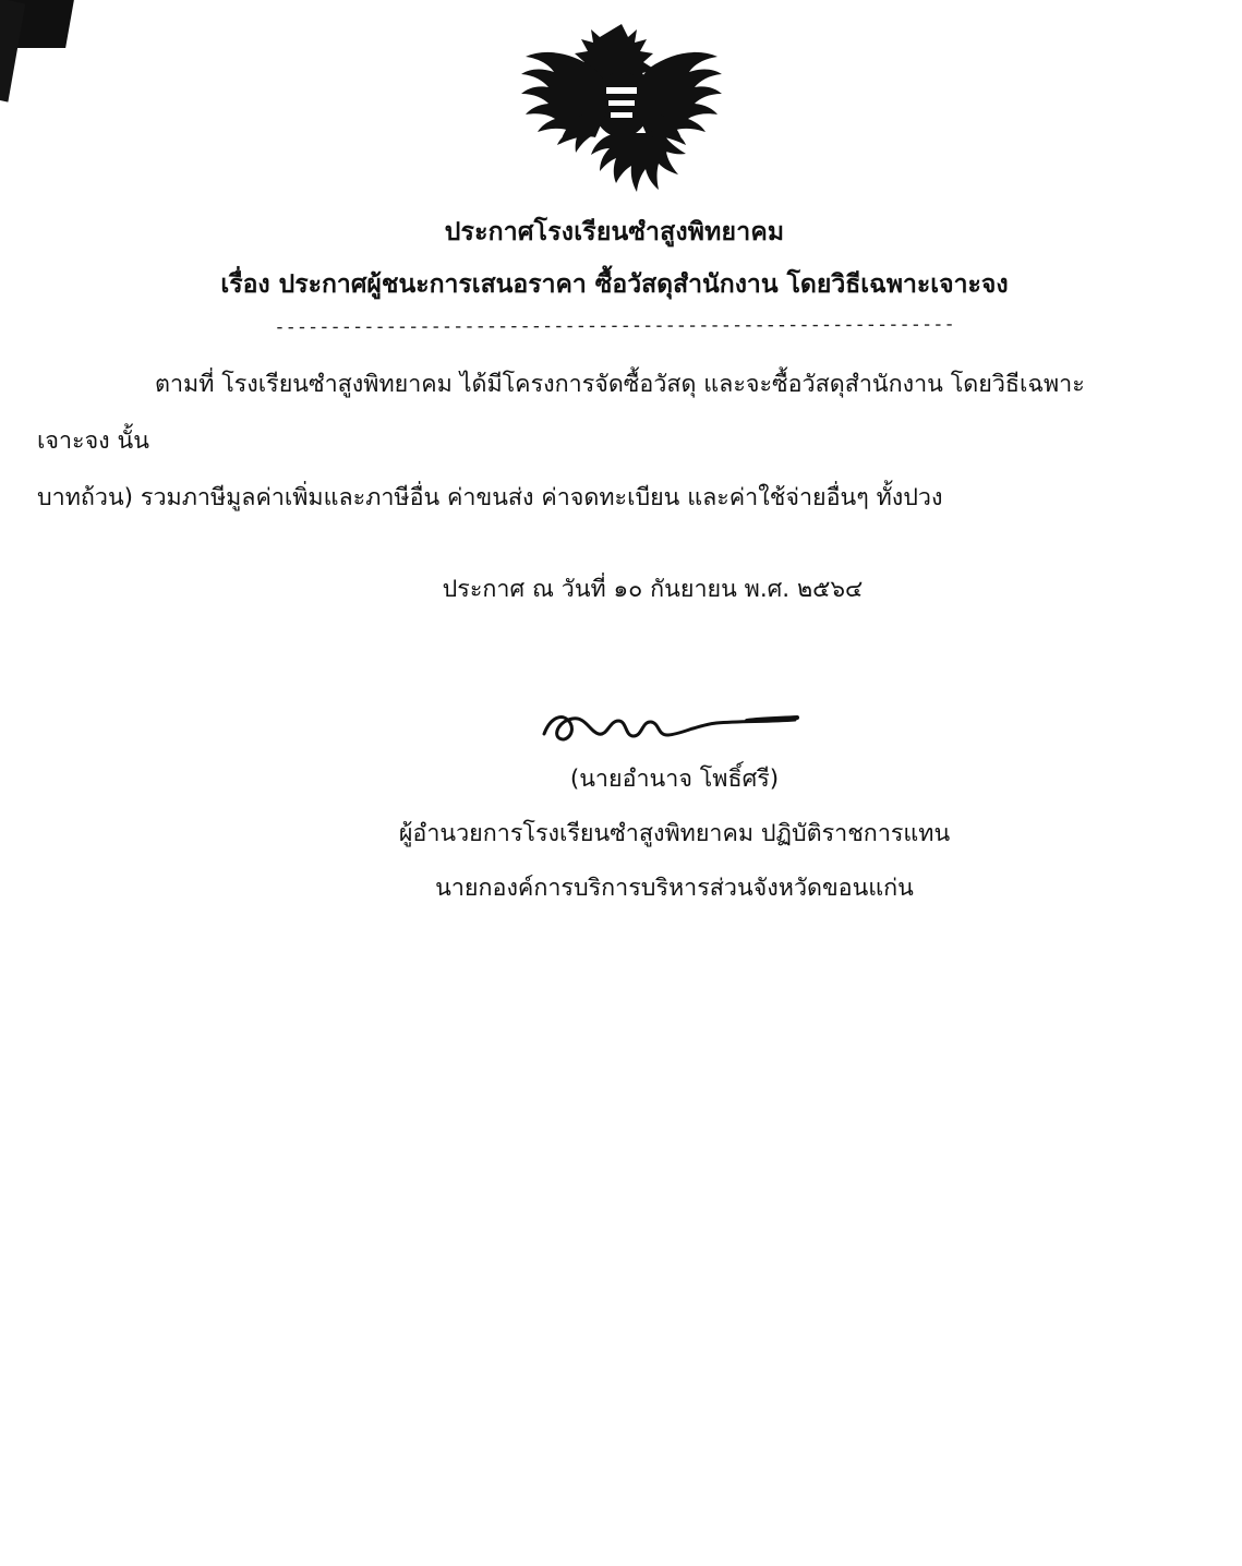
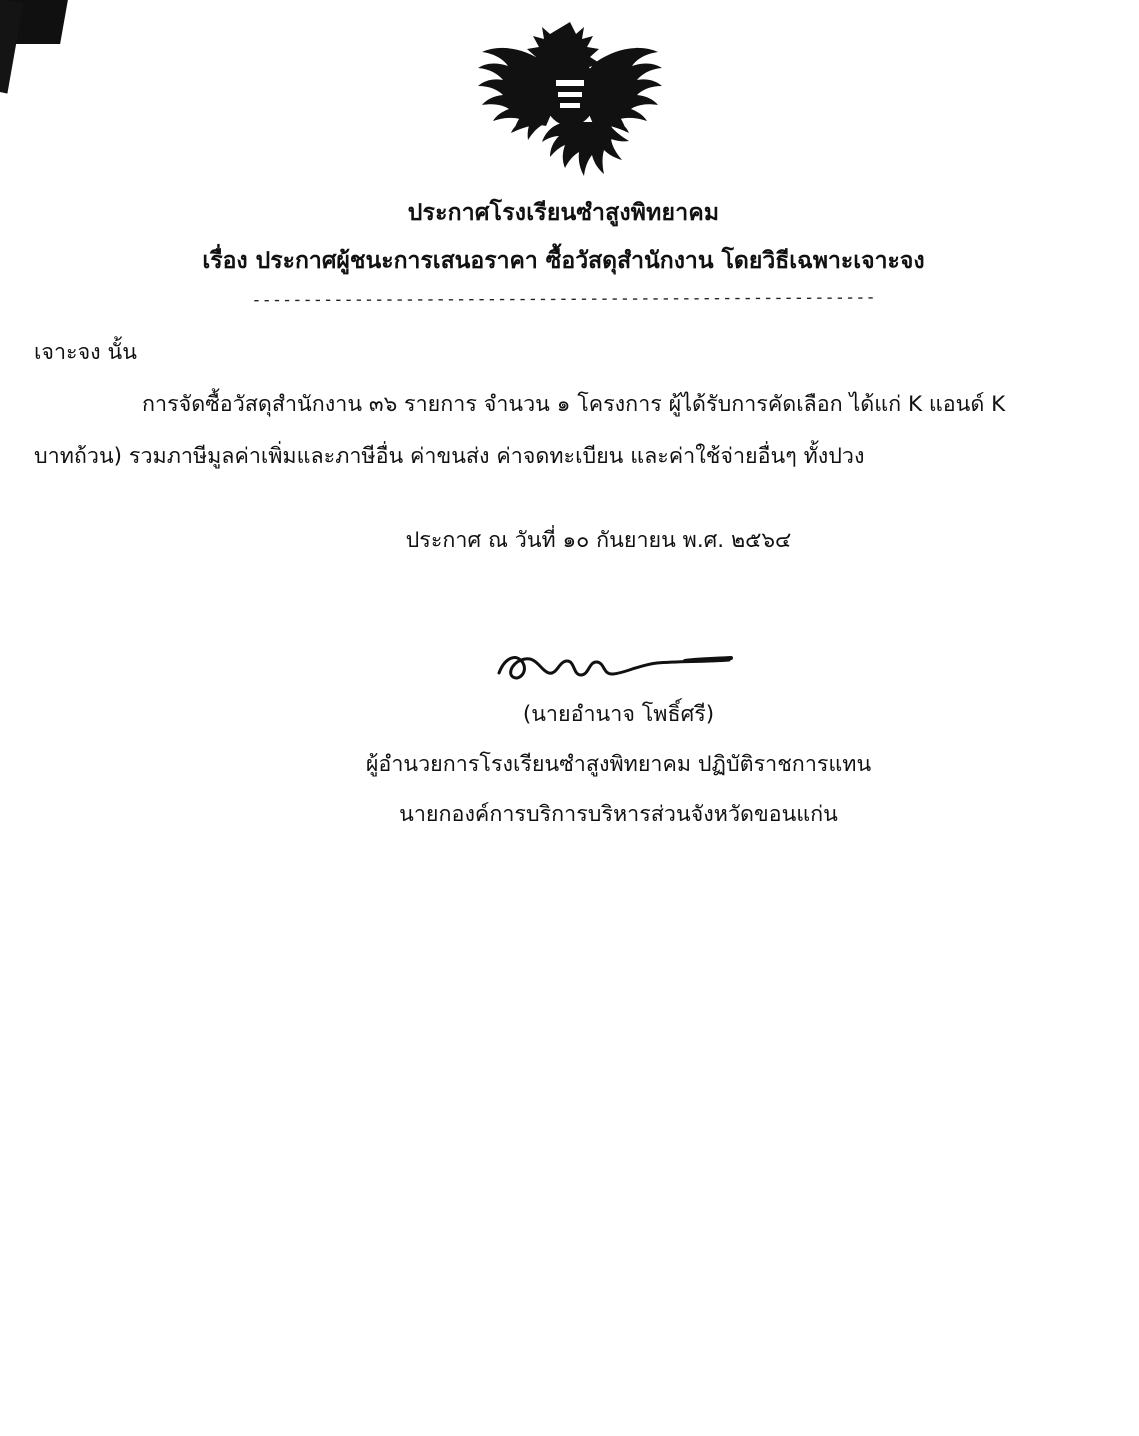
  ประกาศโรงเรียนซำสูงพิทยาคม
  เรื่อง ประกาศผู้ชนะการเสนอราคา ซื้อวัสดุสำนักงาน โดยวิธีเฉพาะเจาะจง
  -------------------------------------------------------------
- ตามที่ โรงเรียนซำสูงพิทยาคม ได้มีโครงการจัดซื้อวัสดุ และจะซื้อวัสดุสำนักงาน โดยวิธีเฉพาะ
  เจาะจง นั้น
+ การจัดซื้อวัสดุสำนักงาน ๓๖ รายการ จำนวน ๑ โครงการ ผู้ได้รับการคัดเลือก ได้แก่ K แอนด์ K
  บาทถ้วน) รวมภาษีมูลค่าเพิ่มและภาษีอื่น ค่าขนส่ง ค่าจดทะเบียน และค่าใช้จ่ายอื่นๆ ทั้งปวง
  ประกาศ ณ วันที่ ๑๐ กันยายน พ.ศ. ๒๕๖๔
  (นายอำนาจ โพธิ์ศรี)
  ผู้อำนวยการโรงเรียนซำสูงพิทยาคม ปฏิบัติราชการแทน
  นายกองค์การบริการบริหารส่วนจังหวัดขอนแก่น
